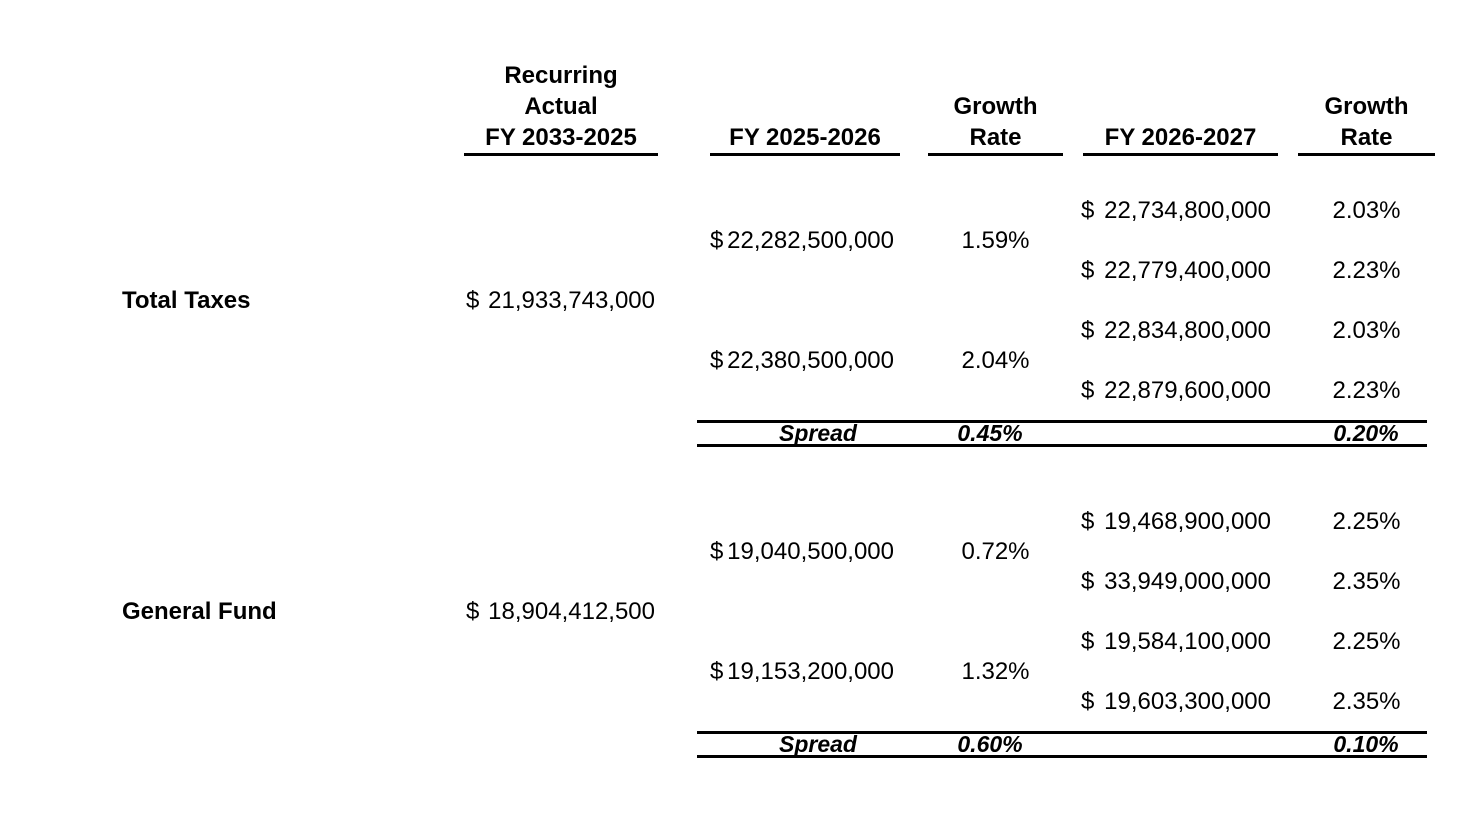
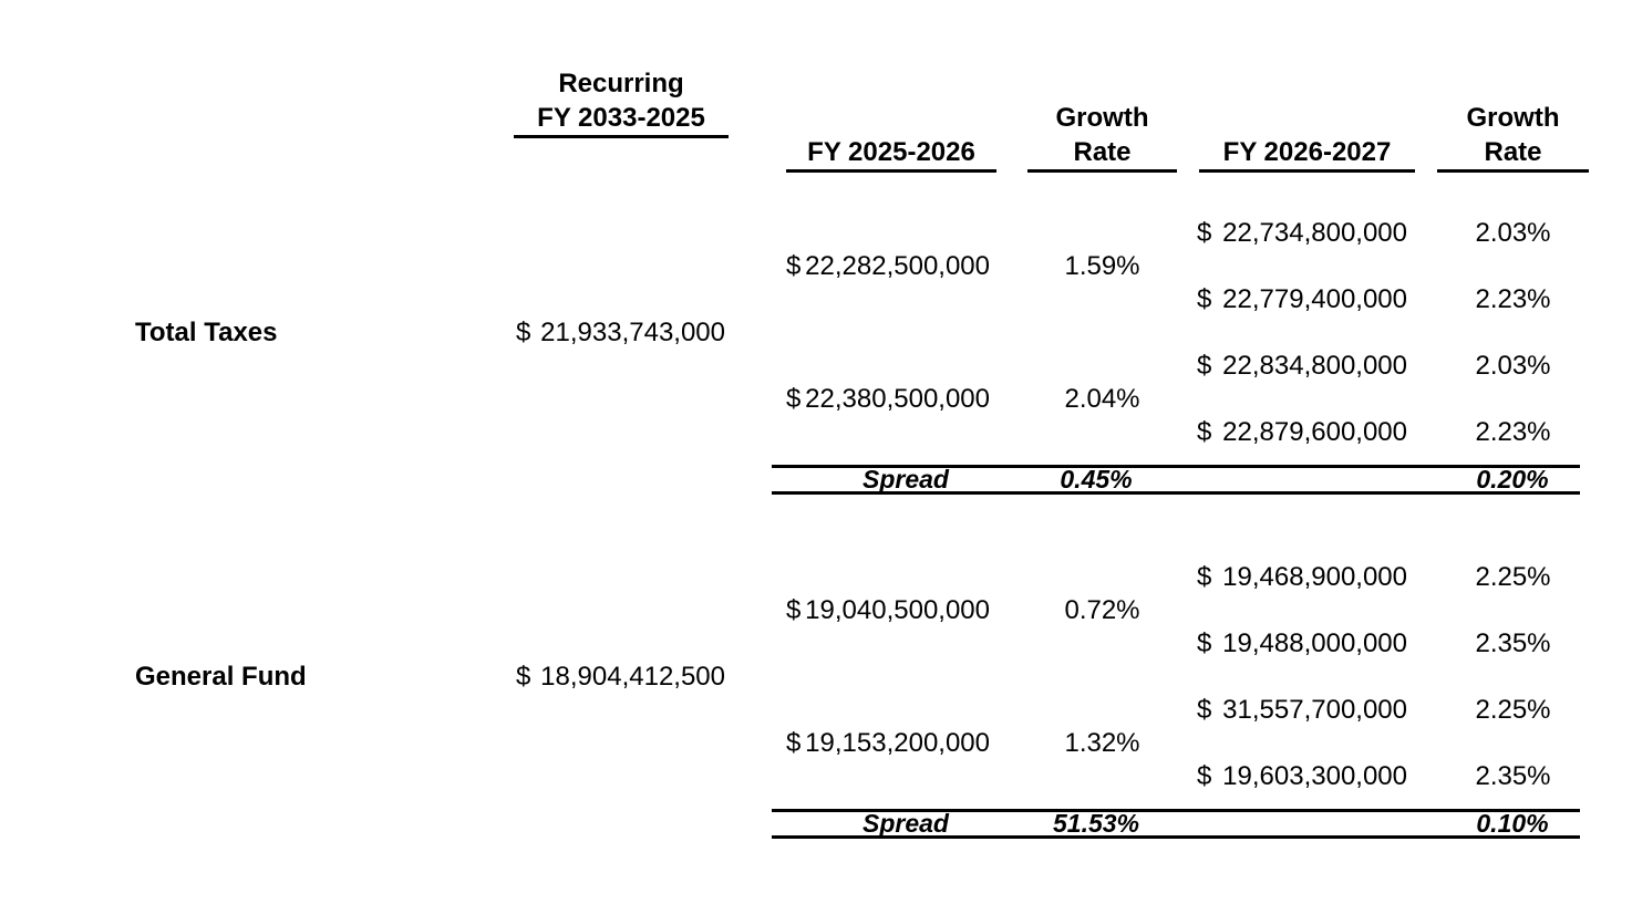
  Recurring
- Actual
  FY 2033-2025
  FY 2025-2026
  Growth
  Rate
  FY 2026-2027
  Growth
  Rate
  $
  22,734,800,000
  2.03%
  $
  22,282,500,000
  1.59%
  $
  22,779,400,000
  2.23%
  Total Taxes
  $
  21,933,743,000
  $
  22,834,800,000
  2.03%
  $
  22,380,500,000
  2.04%
  $
  22,879,600,000
  2.23%
  Spread
  0.45%
  0.20%
  $
  19,468,900,000
  2.25%
  $
  19,040,500,000
  0.72%
  $
- 33,949,000,000
+ 19,488,000,000
  2.35%
  General Fund
  $
  18,904,412,500
  $
- 19,584,100,000
+ 31,557,700,000
  2.25%
  $
  19,153,200,000
  1.32%
  $
  19,603,300,000
  2.35%
  Spread
- 0.60%
+ 51.53%
  0.10%
